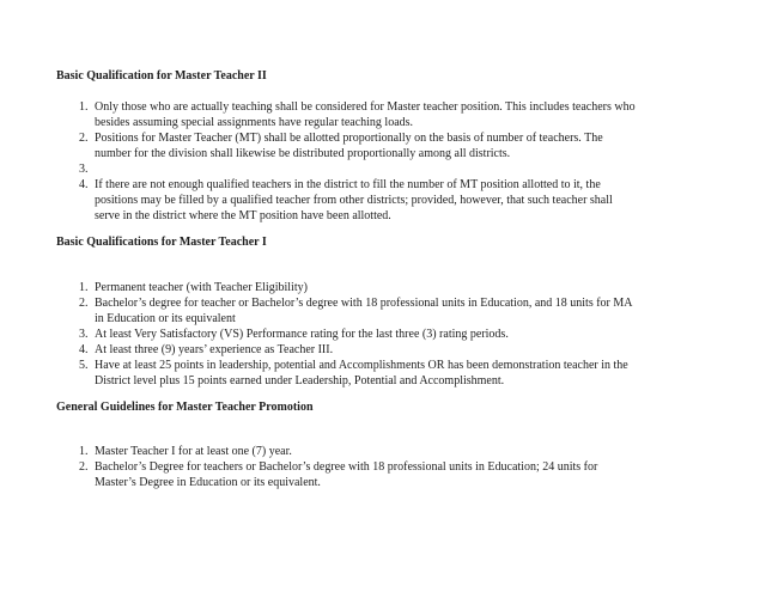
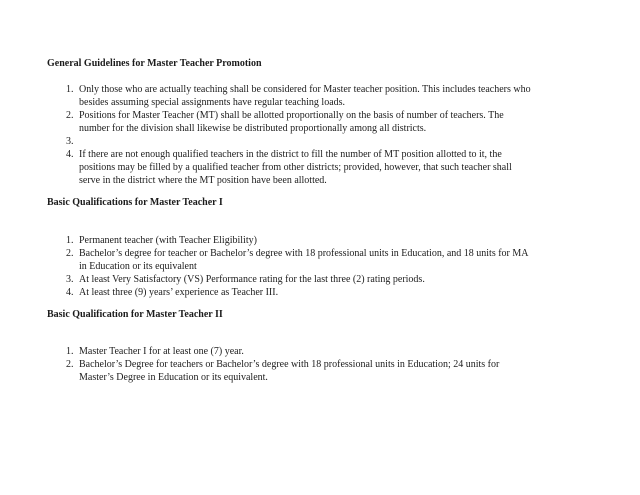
- Basic Qualification for Master Teacher II
+ General Guidelines for Master Teacher Promotion
  1.
  Only those who are actually teaching shall be considered for Master teacher position. This includes teachers who
  besides assuming special assignments have regular teaching loads.
  2.
  Positions for Master Teacher (MT) shall be allotted proportionally on the basis of number of teachers. The
  number for the division shall likewise be distributed proportionally among all districts.
  3.
  4.
  If there are not enough qualified teachers in the district to fill the number of MT position allotted to it, the
  positions may be filled by a qualified teacher from other districts; provided, however, that such teacher shall
  serve in the district where the MT position have been allotted.
  Basic Qualifications for Master Teacher I
  1.
  Permanent teacher (with Teacher Eligibility)
  2.
  Bachelor’s degree for teacher or Bachelor’s degree with 18 professional units in Education, and 18 units for MA
  in Education or its equivalent
  3.
- At least Very Satisfactory (VS) Performance rating for the last three (3) rating periods.
+ At least Very Satisfactory (VS) Performance rating for the last three (2) rating periods.
  4.
  At least three (9) years’ experience as Teacher III.
- 5.
- Have at least 25 points in leadership, potential and Accomplishments OR has been demonstration teacher in the
- District level plus 15 points earned under Leadership, Potential and Accomplishment.
- General Guidelines for Master Teacher Promotion
+ Basic Qualification for Master Teacher II
  1.
  Master Teacher I for at least one (7) year.
  2.
  Bachelor’s Degree for teachers or Bachelor’s degree with 18 professional units in Education; 24 units for
  Master’s Degree in Education or its equivalent.
